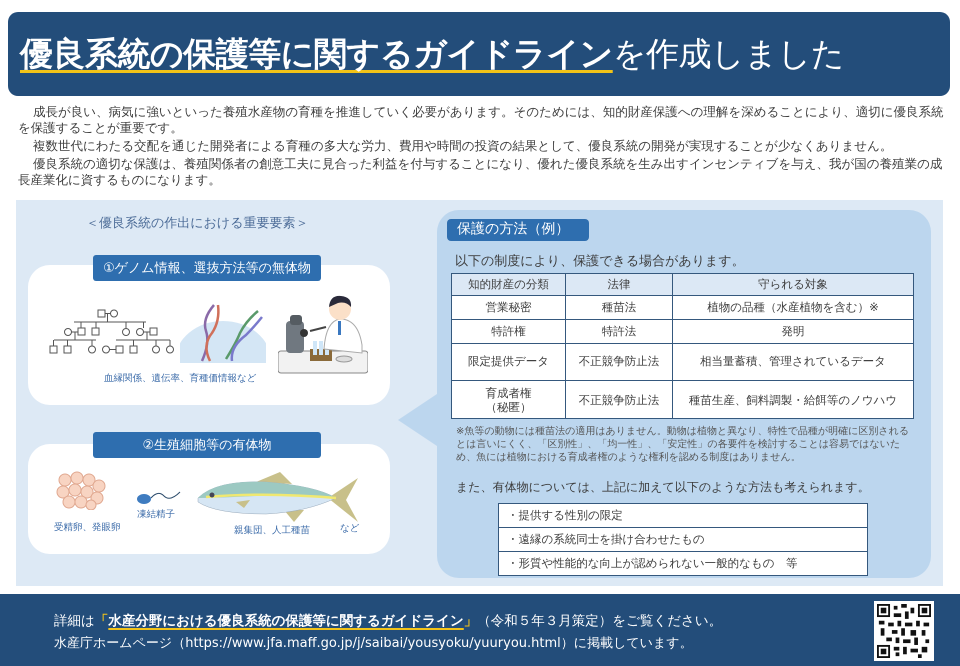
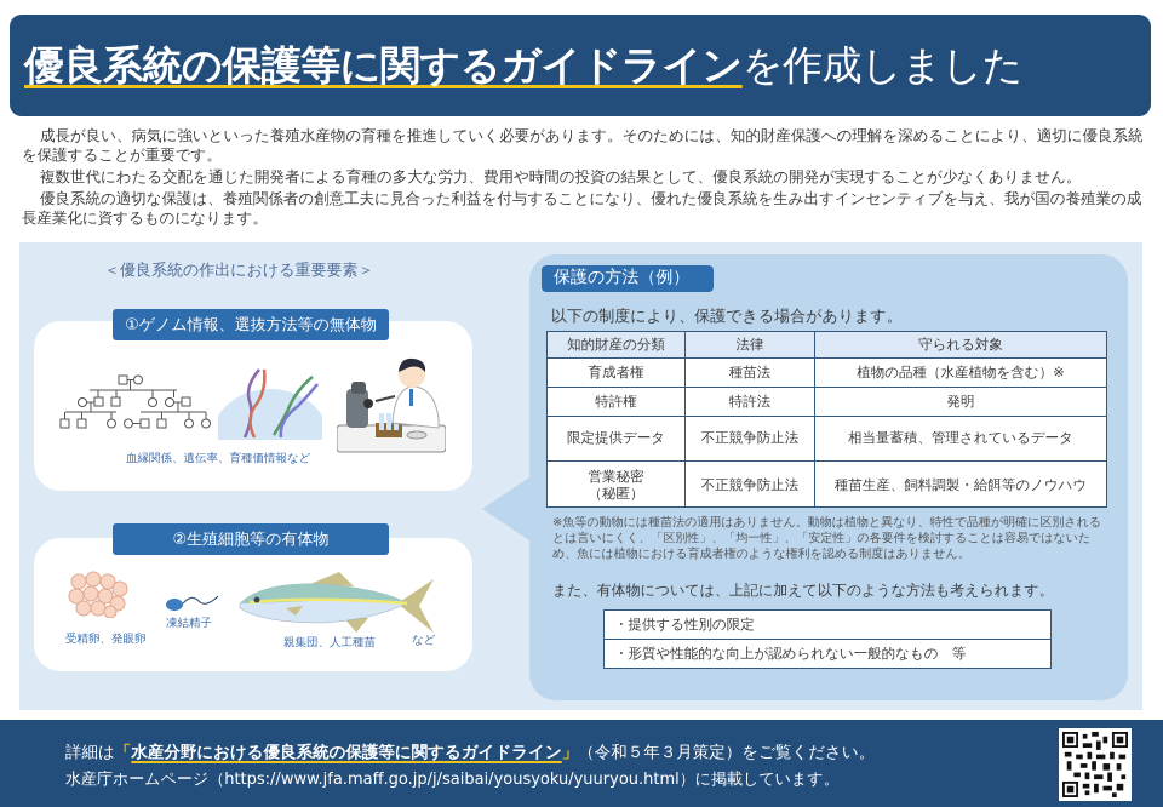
  優良系統の保護等に関するガイドラインを作成しました
  成長が良い、病気に強いといった養殖水産物の育種を推進していく必要があります。そのためには、知的財産保護への理解を深めることにより、適切に優良系統を保護することが重要です。
  複数世代にわたる交配を通じた開発者による育種の多大な労力、費用や時間の投資の結果として、優良系統の開発が実現することが少なくありません。
  優良系統の適切な保護は、養殖関係者の創意工夫に見合った利益を付与することになり、優れた優良系統を生み出すインセンティブを与え、我が国の養殖業の成長産業化に資するものになります。
  ＜優良系統の作出における重要要素＞
  ①ゲノム情報、選抜方法等の無体物
  血縁関係、遺伝率、育種価情報など
  ②生殖細胞等の有体物
  受精卵、発眼卵
  凍結精子
  親集団、人工種苗
  など
  保護の方法（例）
  以下の制度により、保護できる場合があります。
  知的財産の分類	法律	守られる対象
- 営業秘密	種苗法	植物の品種（水産植物を含む）※
+ 育成者権	種苗法	植物の品種（水産植物を含む）※
  特許権	特許法	発明
  限定提供データ	不正競争防止法	相当量蓄積、管理されているデータ
- 育成者権 （秘匿）	不正競争防止法	種苗生産、飼料調製・給餌等のノウハウ
+ 営業秘密 （秘匿）	不正競争防止法	種苗生産、飼料調製・給餌等のノウハウ
  ※魚等の動物には種苗法の適用はありません。動物は植物と異なり、特性で品種が明確に区別されるとは言いにくく、「区別性」、「均一性」、「安定性」の各要件を検討することは容易ではないため、魚には植物における育成者権のような権利を認める制度はありません。
  また、有体物については、上記に加えて以下のような方法も考えられます。
  ・提供する性別の限定
- ・遠縁の系統同士を掛け合わせたもの
  ・形質や性能的な向上が認められない一般的なもの 等
  詳細は「水産分野における優良系統の保護等に関するガイドライン」（令和５年３月策定）をご覧ください。
  水産庁ホームページ（https://www.jfa.maff.go.jp/j/saibai/yousyoku/yuuryou.html）に掲載しています。
